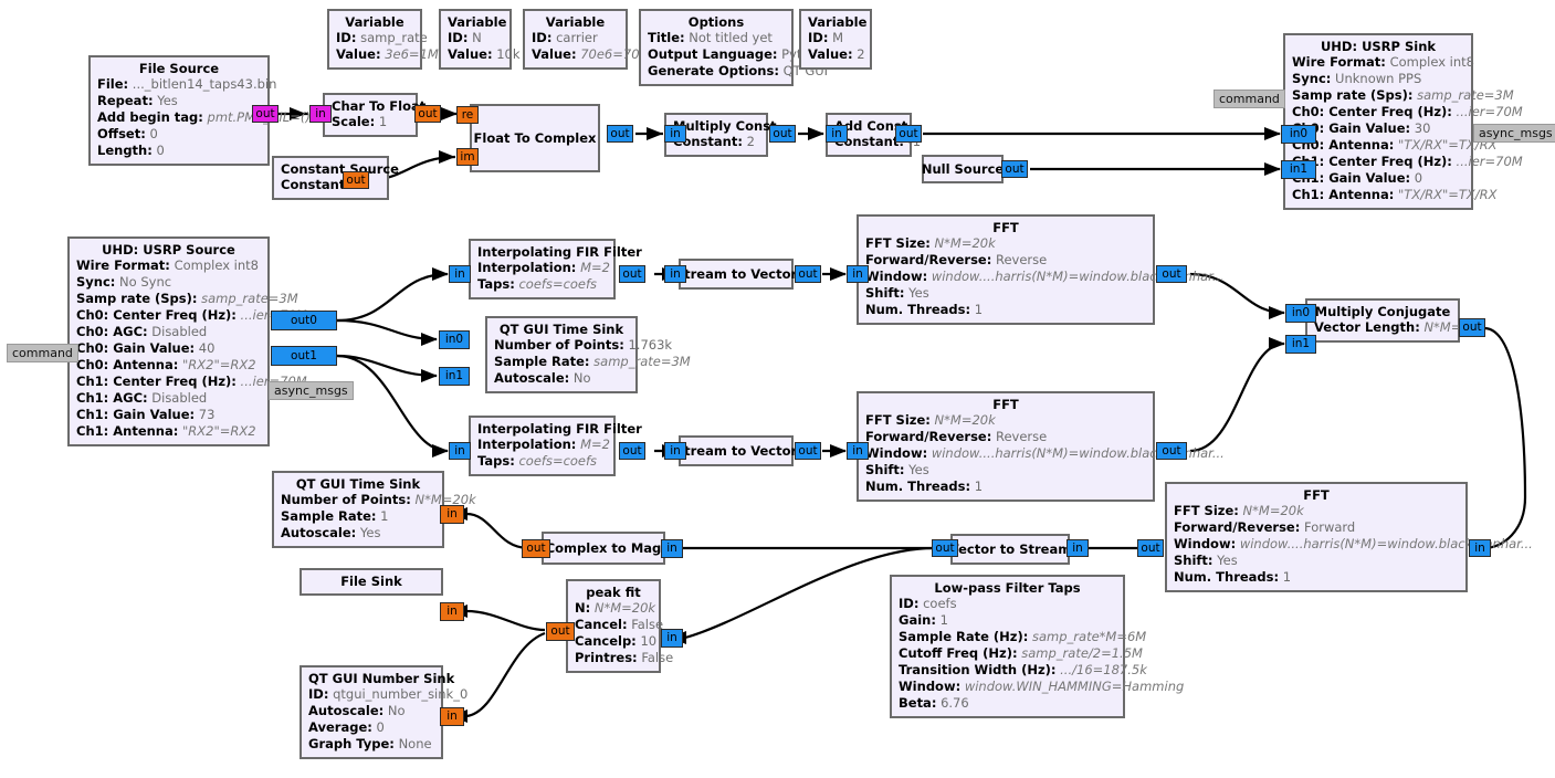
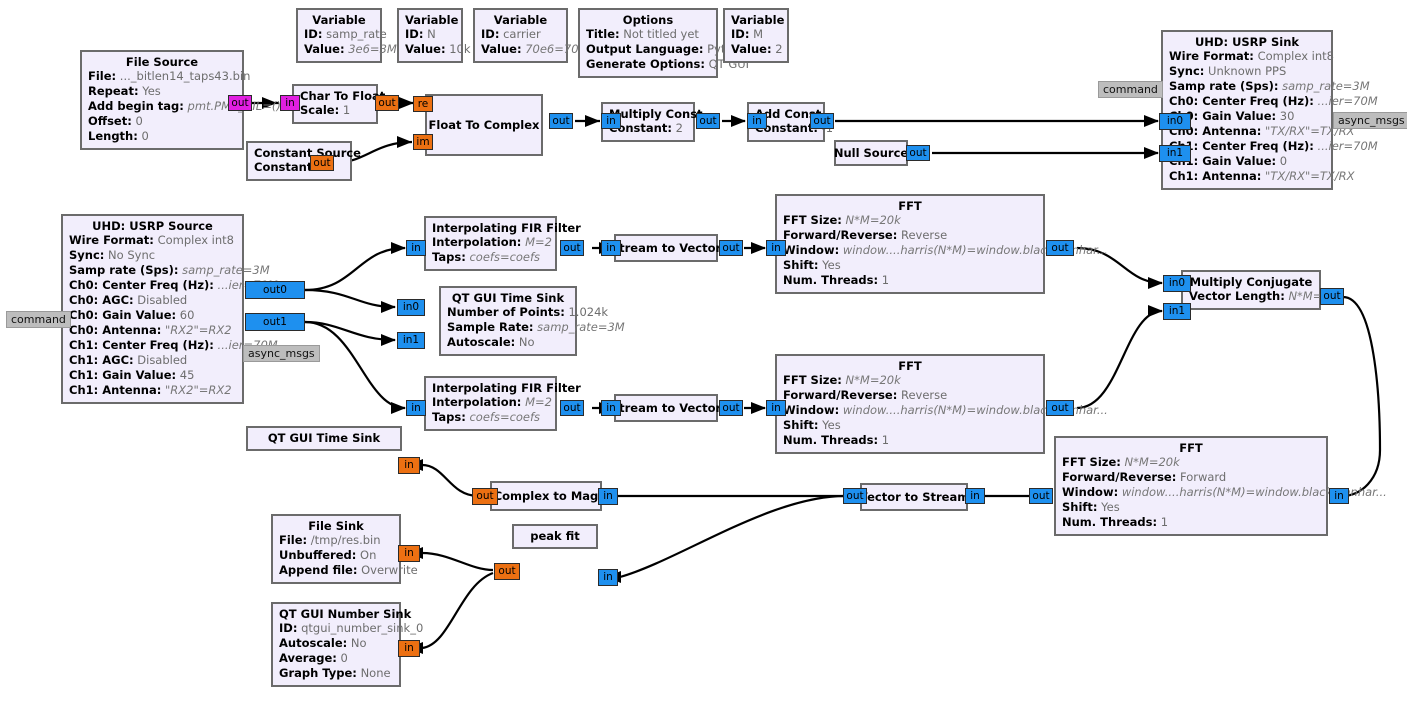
  File Source
  File: ..._bitlen14_taps43.bin
  Repeat: Yes
  Add begin tag: pmt.PMIL=()
  Offset: 0
  Length: 0
  out
  Variable
  ID: samp_rate
- Value: 3e6=1M
+ Value: 3e6=3M
  Variable
  ID: N
  Value: 10k
  Variable
  ID: carrier
  Value: 70e6=70
  Options
  Title: Not titled yet
  Output Language: Py
  Generate Options: QT GUI
  Variable
  ID: M
  Value: 2
  in
  Char To Flo
  Scale: 1
  out
  Constant Source
  Constan
  out
  re
  im
  Float To Complex
  out
  in
  ultiply Cons
  onstant: 2
  out
  in
  out
  Null Source
  out
  command
  in0
  in1
  UHD: USRP Sink
  Wire Format: Complex int8
  Sync: Unknown PPS
  Samp rate (Sps): samp_rate=3M
  Ch0: Center Freq (Hz): ...ier=70M
  : Gain Value: 30
  Ch0: Antenna: "TX/RX"=TX/RX
  : Center Freq (Hz): ...ier=70M
  : Gain Value: 0
  Ch1: Antenna: "TX/RX"=TX/RX
  async_msgs
  command
  UHD: USRP Source
  Wire Format: Complex int8
  Sync: No Sync
  Samp rate (Sps): samp_rate=3M
  Ch0: Center Freq (Hz): ...ier
  Ch0: AGC: Disabled
- Ch0: Gain Value: 40
+ Ch0: Gain Value: 60
  Ch0: Antenna: "RX2"=RX2
  Ch1: Center Freq (Hz): ...ier
  Ch1: AGC: Disabled
- Ch1: Gain Value: 73
+ Ch1: Gain Value: 45
  Ch1: Antenna: "RX2"=RX2
  out0
  out1
  async_msgs
  in
  Interpolating FIR Filter
  Interpolation: M=2
  Taps: coefs=coefs
  out
  in
  tream to Vecto
  out
  in0
  in1
  QT GUI Time Sink
- Number of Points: 1.763k
+ Number of Points: 1.024k
  Sample Rate: samp_rate=3M
  Autoscale: No
  in
  FFT
  FFT Size: N*M=20k
  Forward/Reverse: Reverse
  Window: window....harris(N*M)=window.blacnhar...
  Shift: Yes
  Num. Threads: 1
  out
  in
  Interpolating FIR Filter
  Interpolation: M=2
  Taps: coefs=coefs
  out
  in
  tream to Vecto
  out
  in
  FFT
  FFT Size: N*M=20k
  Forward/Reverse: Reverse
  Window: window....harris(N*M)=window.blacnhar...
  Shift: Yes
  Num. Threads: 1
  out
  in0
  in1
  Multiply Conjugate
  Vector Length: N*M=
  out
  out
  FFT
  FFT Size: N*M=20k
  Forward/Reverse: Forward
  Window: window....harris(N*M)=window.blacnhar...
  Shift: Yes
  Num. Threads: 1
  in
  out
  ector to Stream
  in
  omplex to Mag
  out
  in
  QT GUI Time Sink
- Number of Points: N*M=20k
- Sample Rate: 1
- Autoscale: Yes
  in
  File Sink
+ File: /tmp/res.bin
+ Unbuffered: On
+ Append file: Overwrite
  in
  out
  peak fit
- N: N*M=20k
- Cancel: False
- Cancelp: 10
- Printres: False
  in
  QT GUI Number Sink
  ID: qtgui_number_sink_0
  Autoscale: No
  Average: 0
  Graph Type: None
  in
- Low-pass Filter Taps
- ID: coefs
- Gain: 1
- Sample Rate (Hz): samp_rate*M=6M
- Cutoff Freq (Hz): samp_rate/2=1.5M
- Transition Width (Hz): .../16=187.5k
- Window: window.WIN_HAMMING=Hamming
- Beta: 6.76
